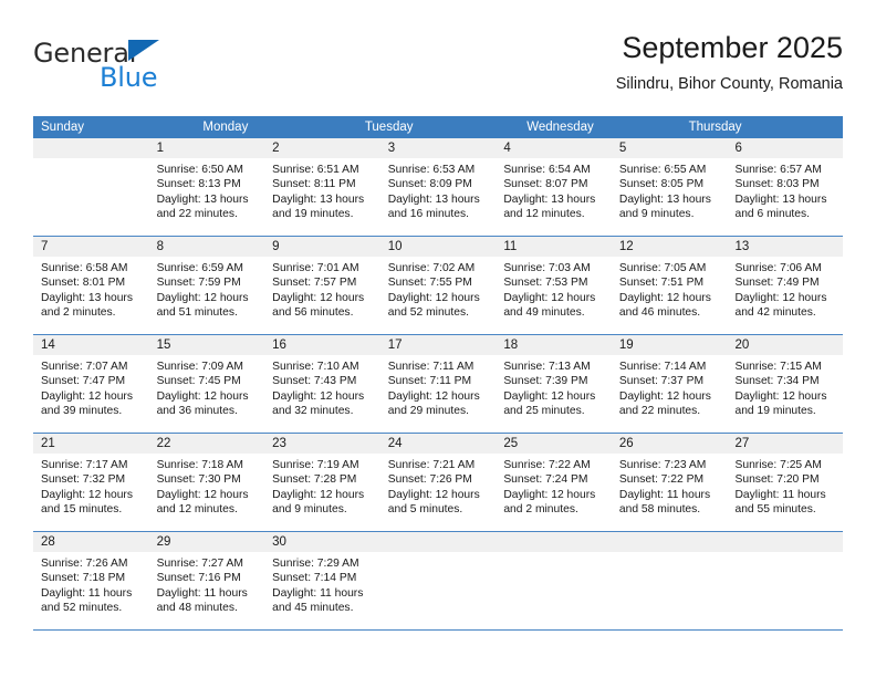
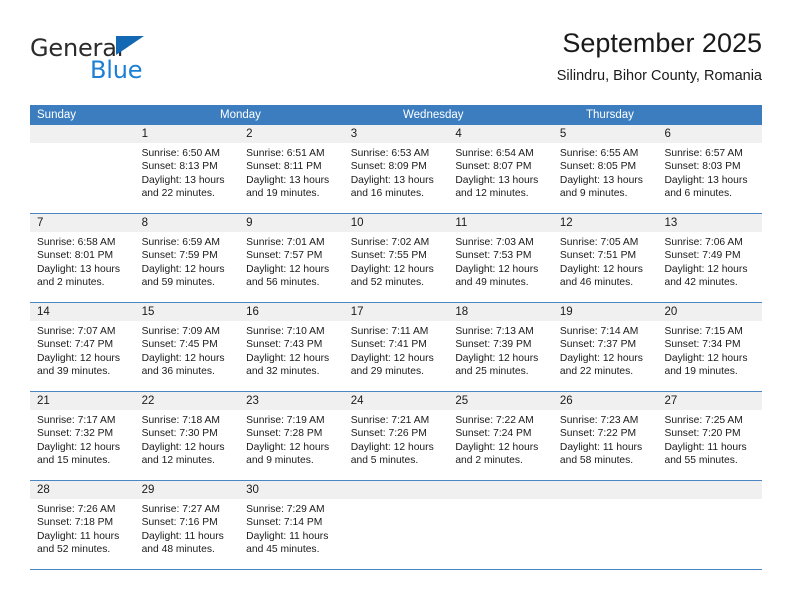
  General
  Blue
  September 2025
  Silindru, Bihor County, Romania
  Sunday
  Monday
- Tuesday
  Wednesday
  Thursday
  1
  Sunrise: 6:50 AM
  Sunset: 8:13 PM
  Daylight: 13 hours
  and 22 minutes.
  2
  Sunrise: 6:51 AM
  Sunset: 8:11 PM
  Daylight: 13 hours
  and 19 minutes.
  3
  Sunrise: 6:53 AM
  Sunset: 8:09 PM
  Daylight: 13 hours
  and 16 minutes.
  4
  Sunrise: 6:54 AM
  Sunset: 8:07 PM
  Daylight: 13 hours
  and 12 minutes.
  5
  Sunrise: 6:55 AM
  Sunset: 8:05 PM
  Daylight: 13 hours
  and 9 minutes.
  6
  Sunrise: 6:57 AM
  Sunset: 8:03 PM
  Daylight: 13 hours
  and 6 minutes.
  7
  Sunrise: 6:58 AM
  Sunset: 8:01 PM
  Daylight: 13 hours
  and 2 minutes.
  8
  Sunrise: 6:59 AM
  Sunset: 7:59 PM
  Daylight: 12 hours
- and 51 minutes.
+ and 59 minutes.
  9
  Sunrise: 7:01 AM
  Sunset: 7:57 PM
  Daylight: 12 hours
  and 56 minutes.
  10
  Sunrise: 7:02 AM
  Sunset: 7:55 PM
  Daylight: 12 hours
  and 52 minutes.
  11
  Sunrise: 7:03 AM
  Sunset: 7:53 PM
  Daylight: 12 hours
  and 49 minutes.
  12
  Sunrise: 7:05 AM
  Sunset: 7:51 PM
  Daylight: 12 hours
  and 46 minutes.
  13
  Sunrise: 7:06 AM
  Sunset: 7:49 PM
  Daylight: 12 hours
  and 42 minutes.
  14
  Sunrise: 7:07 AM
  Sunset: 7:47 PM
  Daylight: 12 hours
  and 39 minutes.
  15
  Sunrise: 7:09 AM
  Sunset: 7:45 PM
  Daylight: 12 hours
  and 36 minutes.
  16
  Sunrise: 7:10 AM
  Sunset: 7:43 PM
  Daylight: 12 hours
  and 32 minutes.
  17
  Sunrise: 7:11 AM
- Sunset: 7:11 PM
+ Sunset: 7:41 PM
  Daylight: 12 hours
  and 29 minutes.
  18
  Sunrise: 7:13 AM
  Sunset: 7:39 PM
  Daylight: 12 hours
  and 25 minutes.
  19
  Sunrise: 7:14 AM
  Sunset: 7:37 PM
  Daylight: 12 hours
  and 22 minutes.
  20
  Sunrise: 7:15 AM
  Sunset: 7:34 PM
  Daylight: 12 hours
  and 19 minutes.
  21
  Sunrise: 7:17 AM
  Sunset: 7:32 PM
  Daylight: 12 hours
  and 15 minutes.
  22
  Sunrise: 7:18 AM
  Sunset: 7:30 PM
  Daylight: 12 hours
  and 12 minutes.
  23
  Sunrise: 7:19 AM
  Sunset: 7:28 PM
  Daylight: 12 hours
  and 9 minutes.
  24
  Sunrise: 7:21 AM
  Sunset: 7:26 PM
  Daylight: 12 hours
  and 5 minutes.
  25
  Sunrise: 7:22 AM
  Sunset: 7:24 PM
  Daylight: 12 hours
  and 2 minutes.
  26
  Sunrise: 7:23 AM
  Sunset: 7:22 PM
  Daylight: 11 hours
  and 58 minutes.
  27
  Sunrise: 7:25 AM
  Sunset: 7:20 PM
  Daylight: 11 hours
  and 55 minutes.
  28
  Sunrise: 7:26 AM
  Sunset: 7:18 PM
  Daylight: 11 hours
  and 52 minutes.
  29
  Sunrise: 7:27 AM
  Sunset: 7:16 PM
  Daylight: 11 hours
  and 48 minutes.
  30
  Sunrise: 7:29 AM
  Sunset: 7:14 PM
  Daylight: 11 hours
  and 45 minutes.
